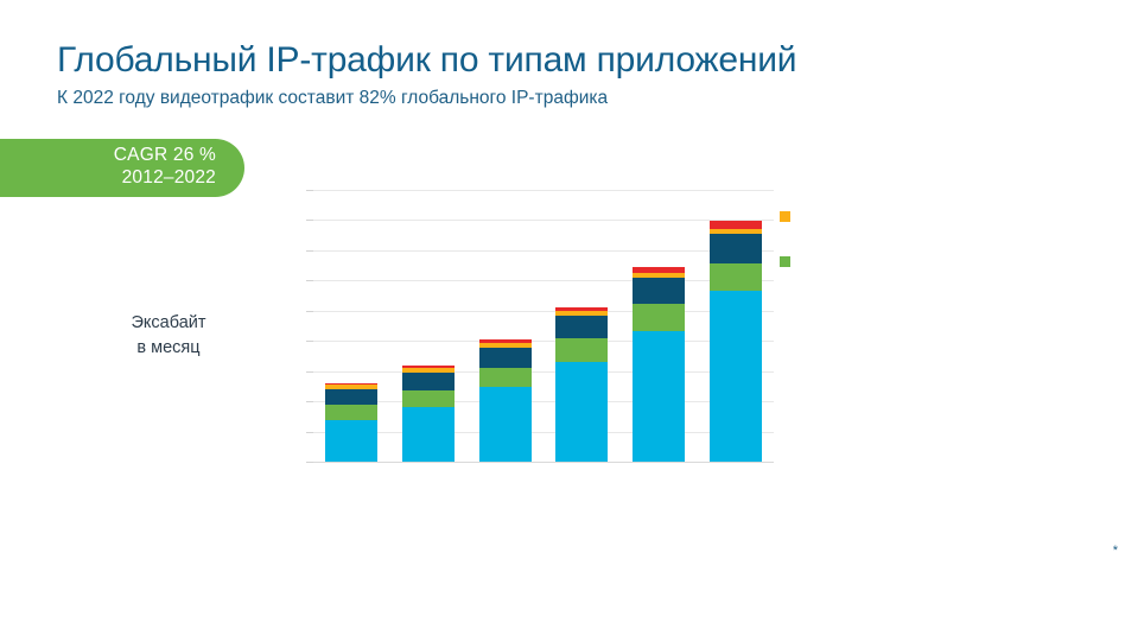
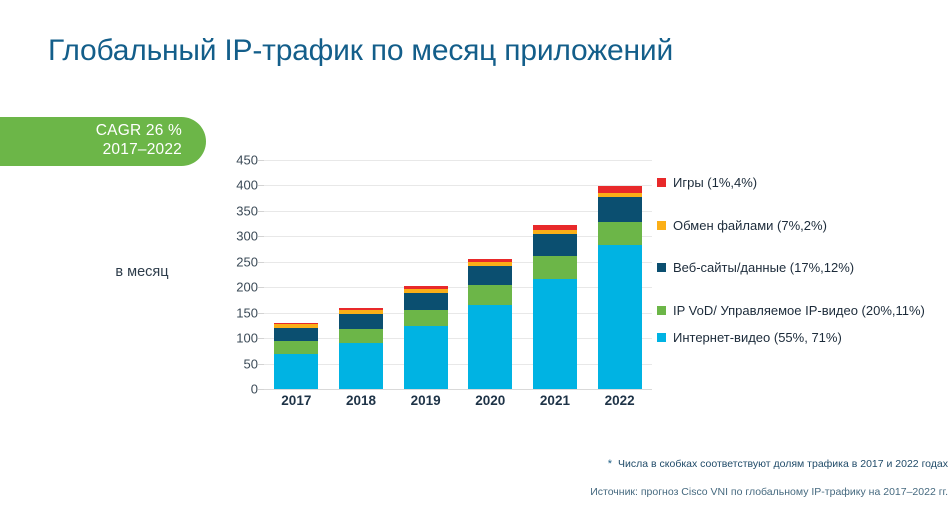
- Глобальный IP-трафик по типам приложений
+ Глобальный IP-трафик по месяц приложений
- К 2022 году видеотрафик составит 82% глобального IP-трафика
  CAGR 26 %
- 2012–2022
+ 2017–2022
- Эксабайт
  в месяц
+ 450
+ 400
+ 350
+ 300
+ 250
+ 200
+ 150
+ 100
+ 50
+ 0
+ 2017
+ 2018
+ 2019
+ 2020
+ 2021
+ 2022
+ Игры (1%,4%)
+ Обмен файлами (7%,2%)
+ Веб-сайты/данные (17%,12%)
+ IP VoD/ Управляемое IP-видео (20%,11%)
+ Интернет-видео (55%, 71%)
  *
+ Числа в скобках соответствуют долям трафика в 2017 и 2022 годах
+ Источник: прогноз Cisco VNI по глобальному IP-трафику на 2017–2022 гг.
